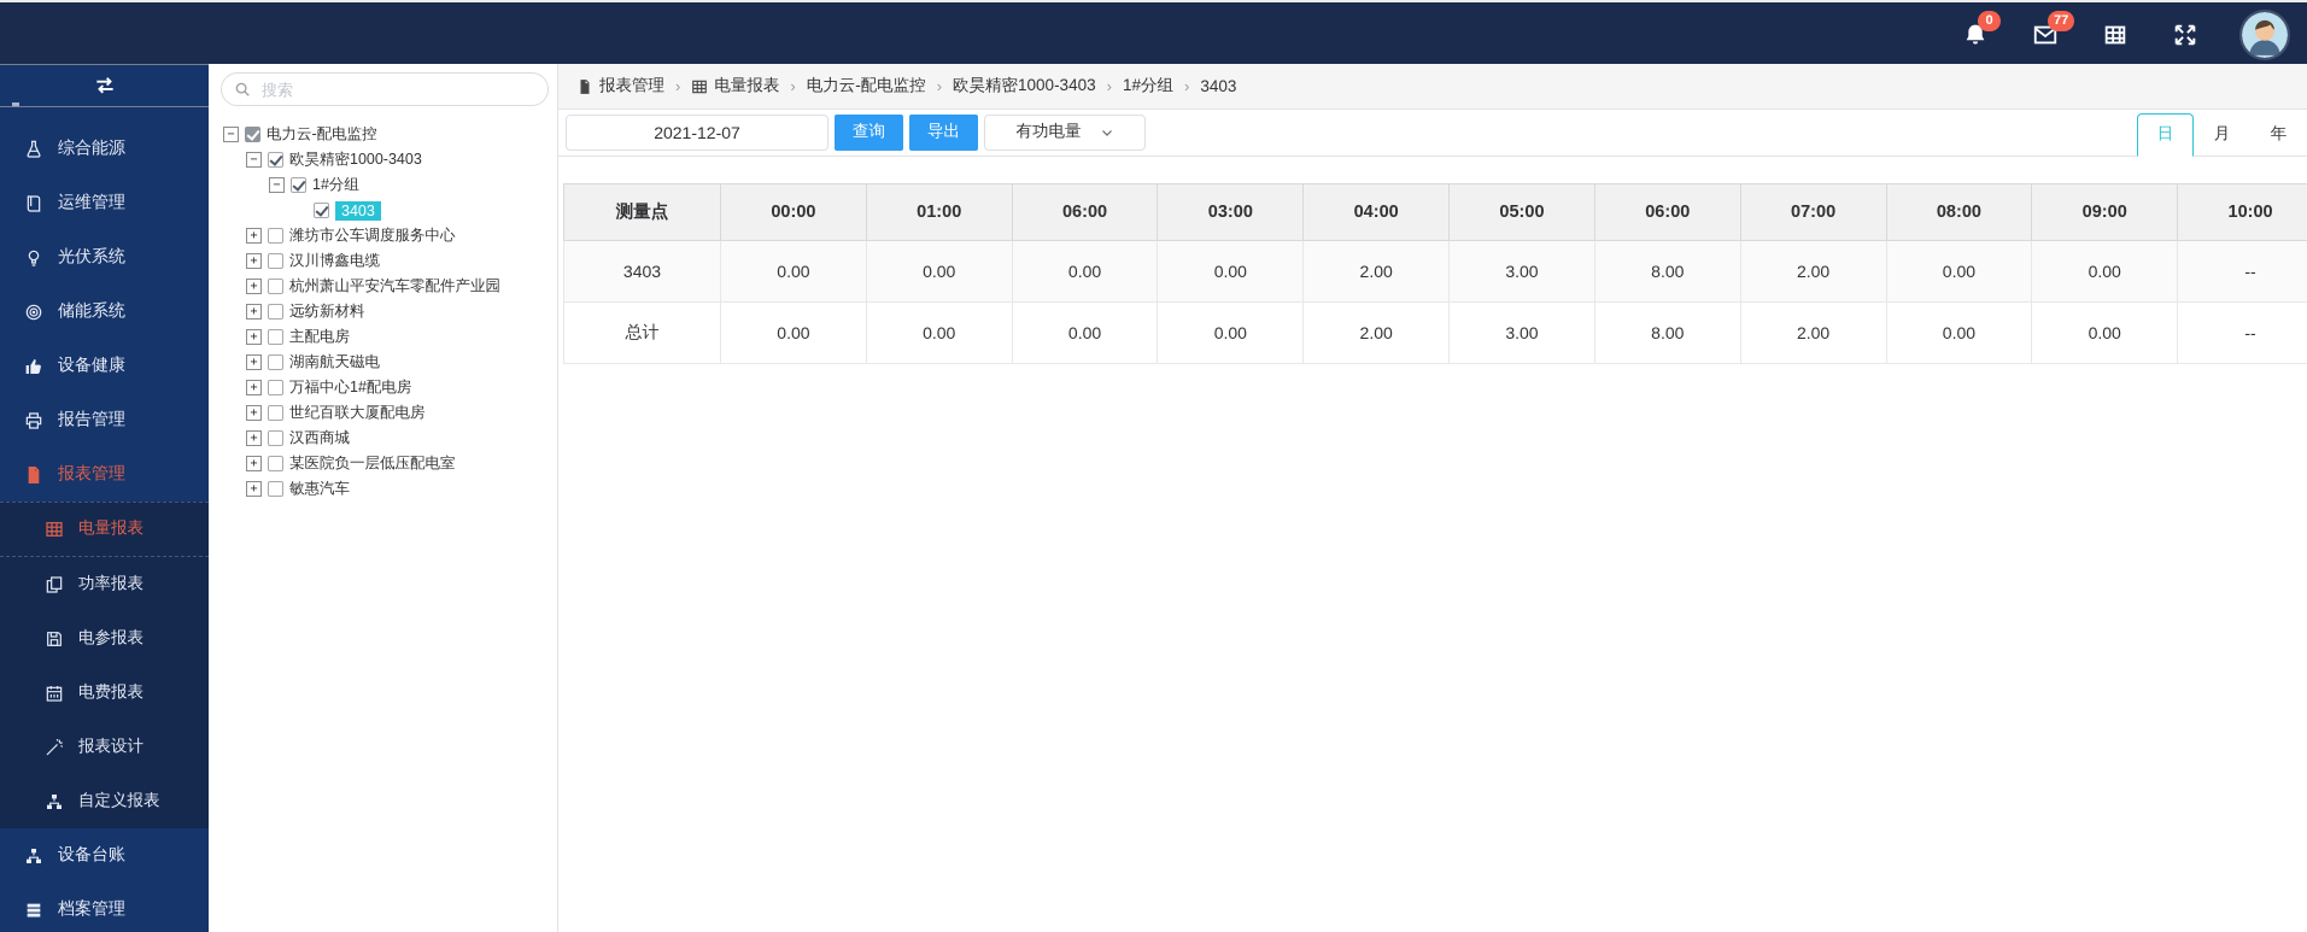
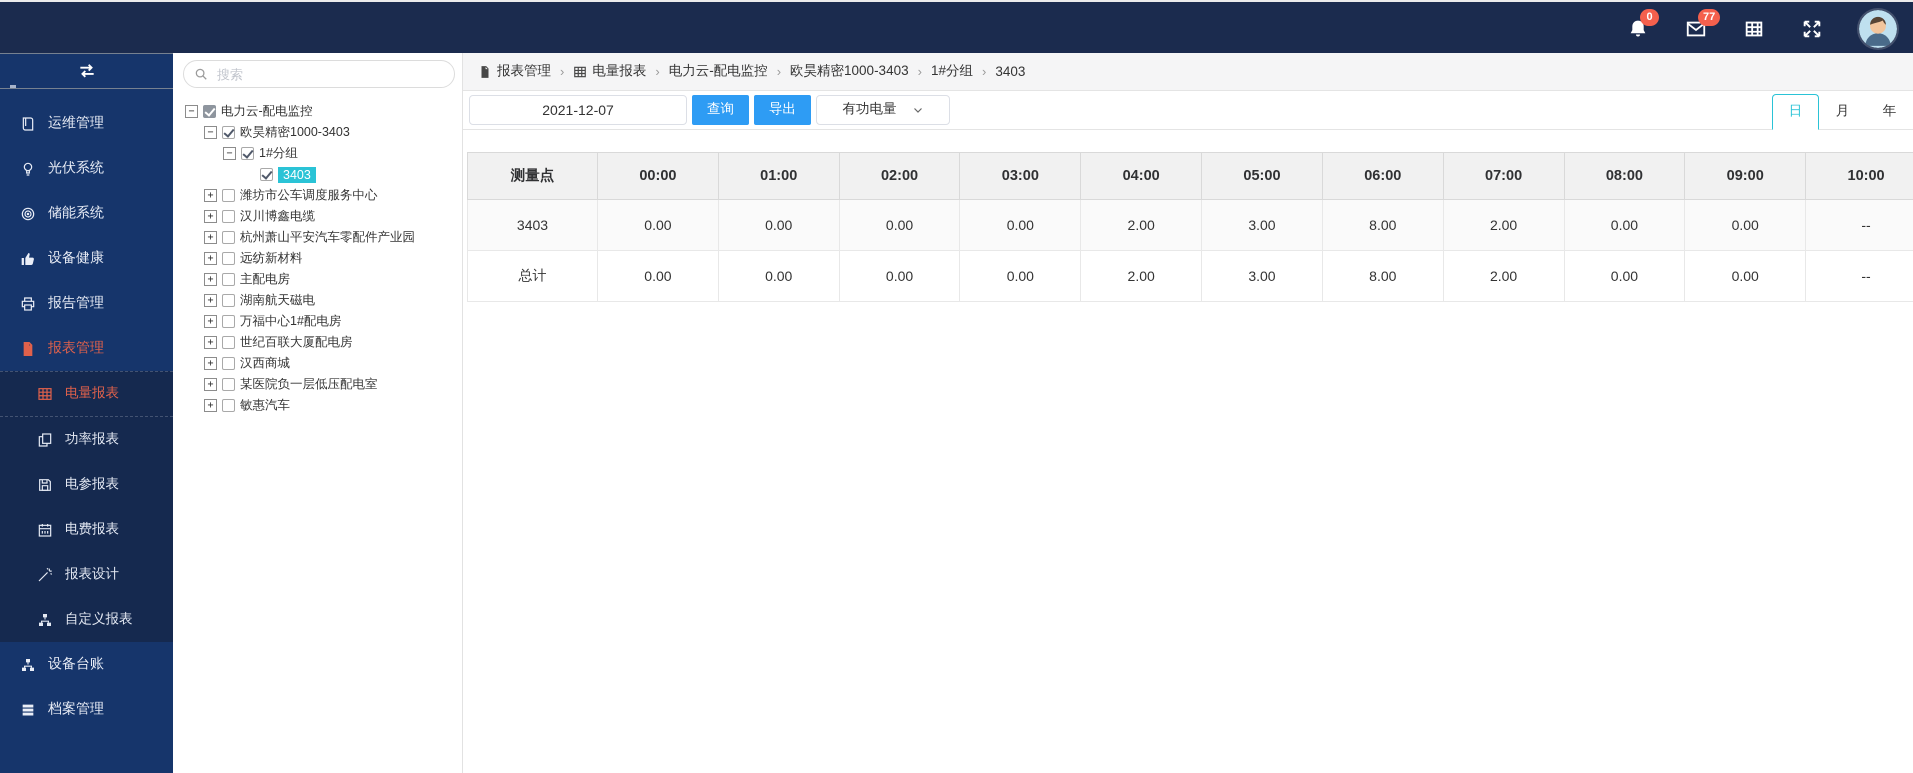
  0
  77
- 综合能源
  运维管理
  光伏系统
  储能系统
  设备健康
  报告管理
  报表管理
  电量报表
  功率报表
  电参报表
  电费报表
  报表设计
  自定义报表
  设备台账
  档案管理
  搜索
  −
  电力云-配电监控
  −
  欧昊精密1000-3403
  −
  1#分组
  3403
  +
  潍坊市公车调度服务中心
  +
  汉川博鑫电缆
  +
  杭州萧山平安汽车零配件产业园
  +
  远纺新材料
  +
  主配电房
  +
  湖南航天磁电
  +
  万福中心1#配电房
  +
  世纪百联大厦配电房
  +
  汉西商城
  +
  某医院负一层低压配电室
  +
  敏惠汽车
  报表管理
  ›
  电量报表
  ›
  电力云-配电监控
  ›
  欧昊精密1000-3403
  ›
  1#分组
  ›
  3403
  2021-12-07
  查询
  导出
  有功电量
  日
  月
  年
- 测量点	00:00	01:00	06:00	03:00	04:00	05:00	06:00	07:00	08:00	09:00	10:00
+ 测量点	00:00	01:00	02:00	03:00	04:00	05:00	06:00	07:00	08:00	09:00	10:00
  3403	0.00	0.00	0.00	0.00	2.00	3.00	8.00	2.00	0.00	0.00	--
  总计	0.00	0.00	0.00	0.00	2.00	3.00	8.00	2.00	0.00	0.00	--
